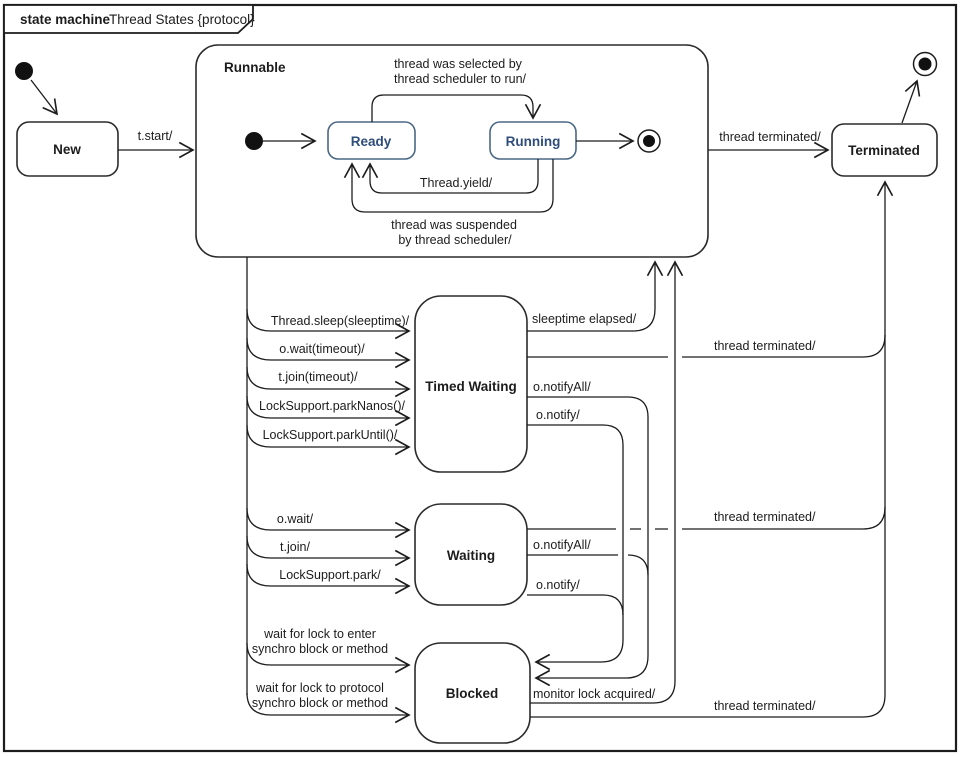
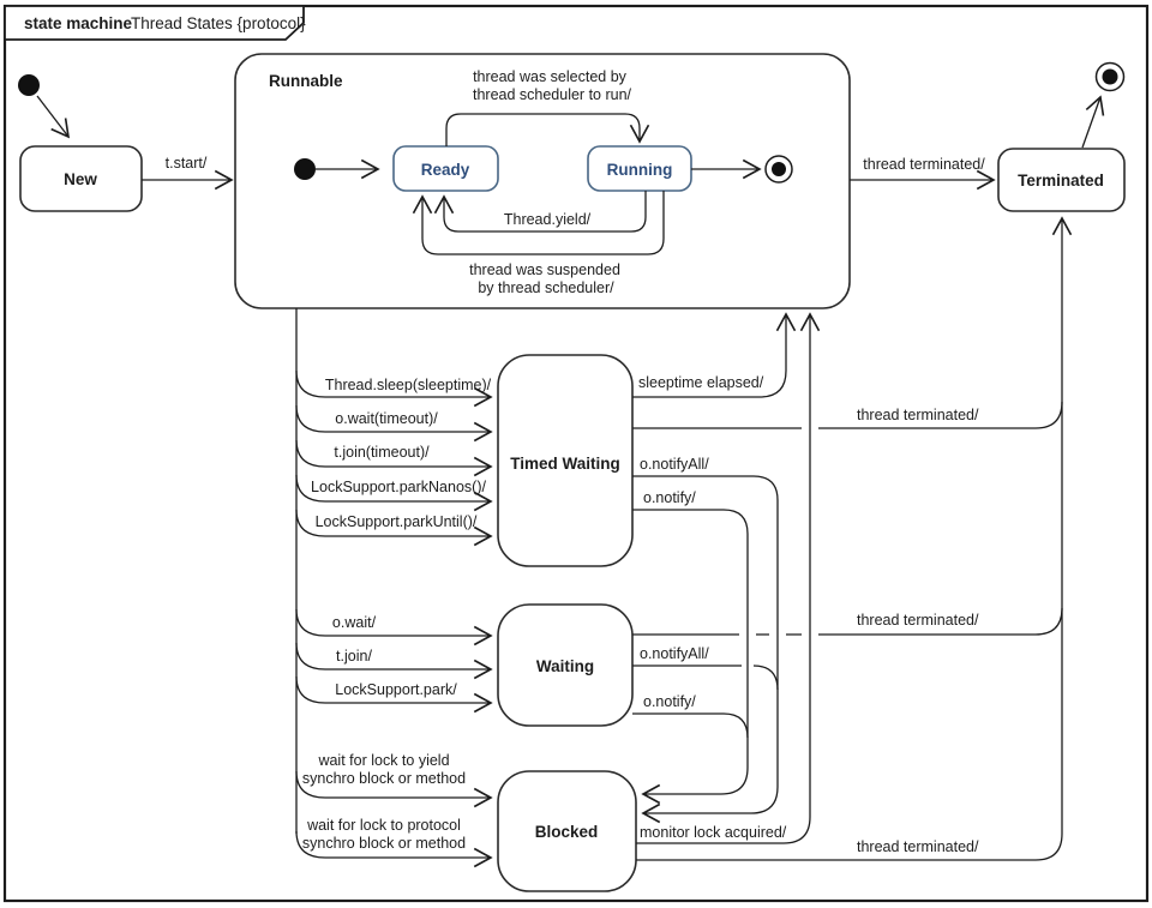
  state machine
  Thread States {protocol}
  New
  t.start/
  Runnable
  Ready
  Running
  thread was selected by
  thread scheduler to run/
  Thread.yield/
  thread was suspended
  by thread scheduler/
  thread terminated/
  Terminated
  Thread.sleep(sleeptime)/
  o.wait(timeout)/
  t.join(timeout)/
  LockSupport.parkNanos()/
  LockSupport.parkUntil()/
  Timed Waiting
  sleeptime elapsed/
  thread terminated/
  o.notifyAll/
  o.notify/
  o.wait/
  t.join/
  LockSupport.park/
  Waiting
  thread terminated/
  o.notifyAll/
  o.notify/
- wait for lock to enter
+ wait for lock to yield
  synchro block or method
  wait for lock to protocol
  synchro block or method
  Blocked
  monitor lock acquired/
  thread terminated/
